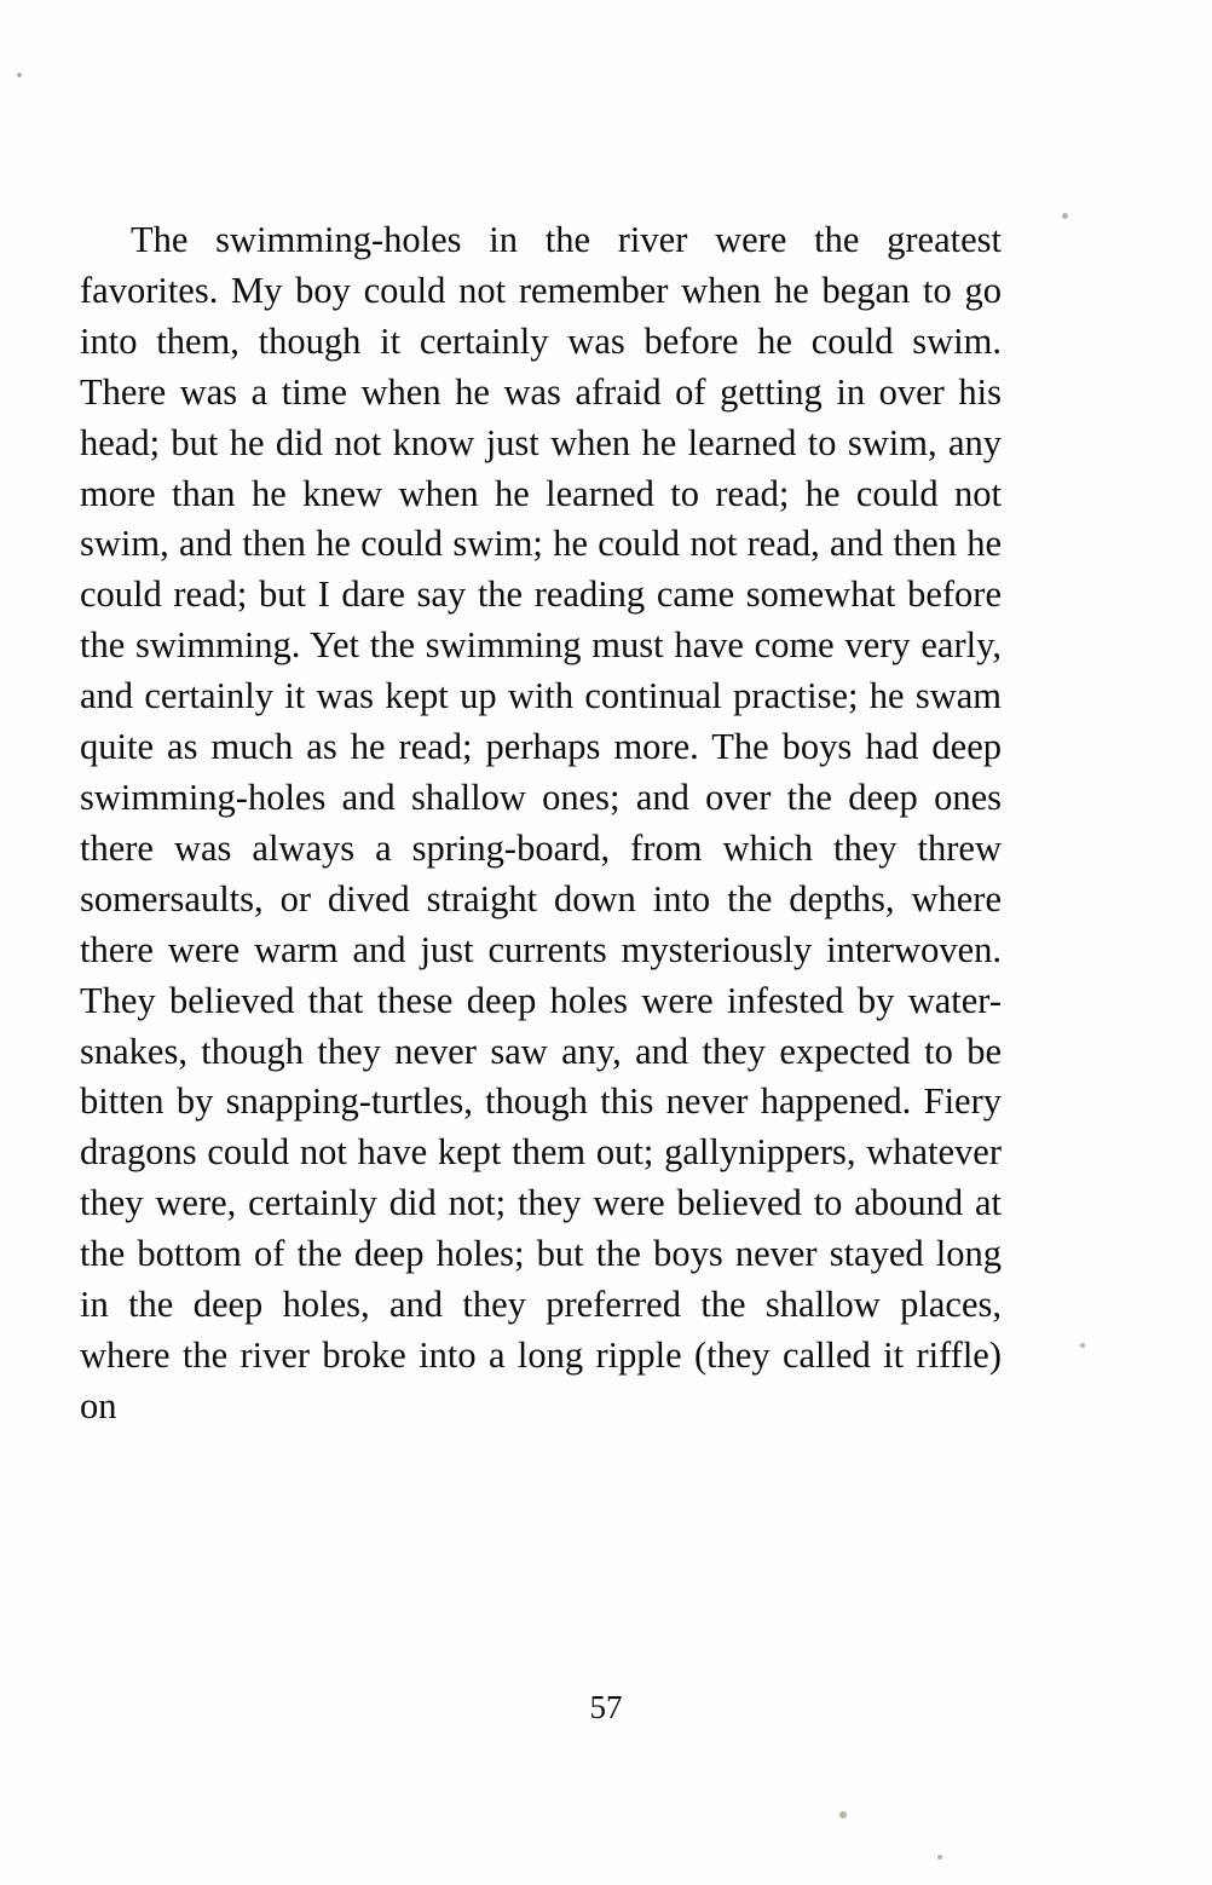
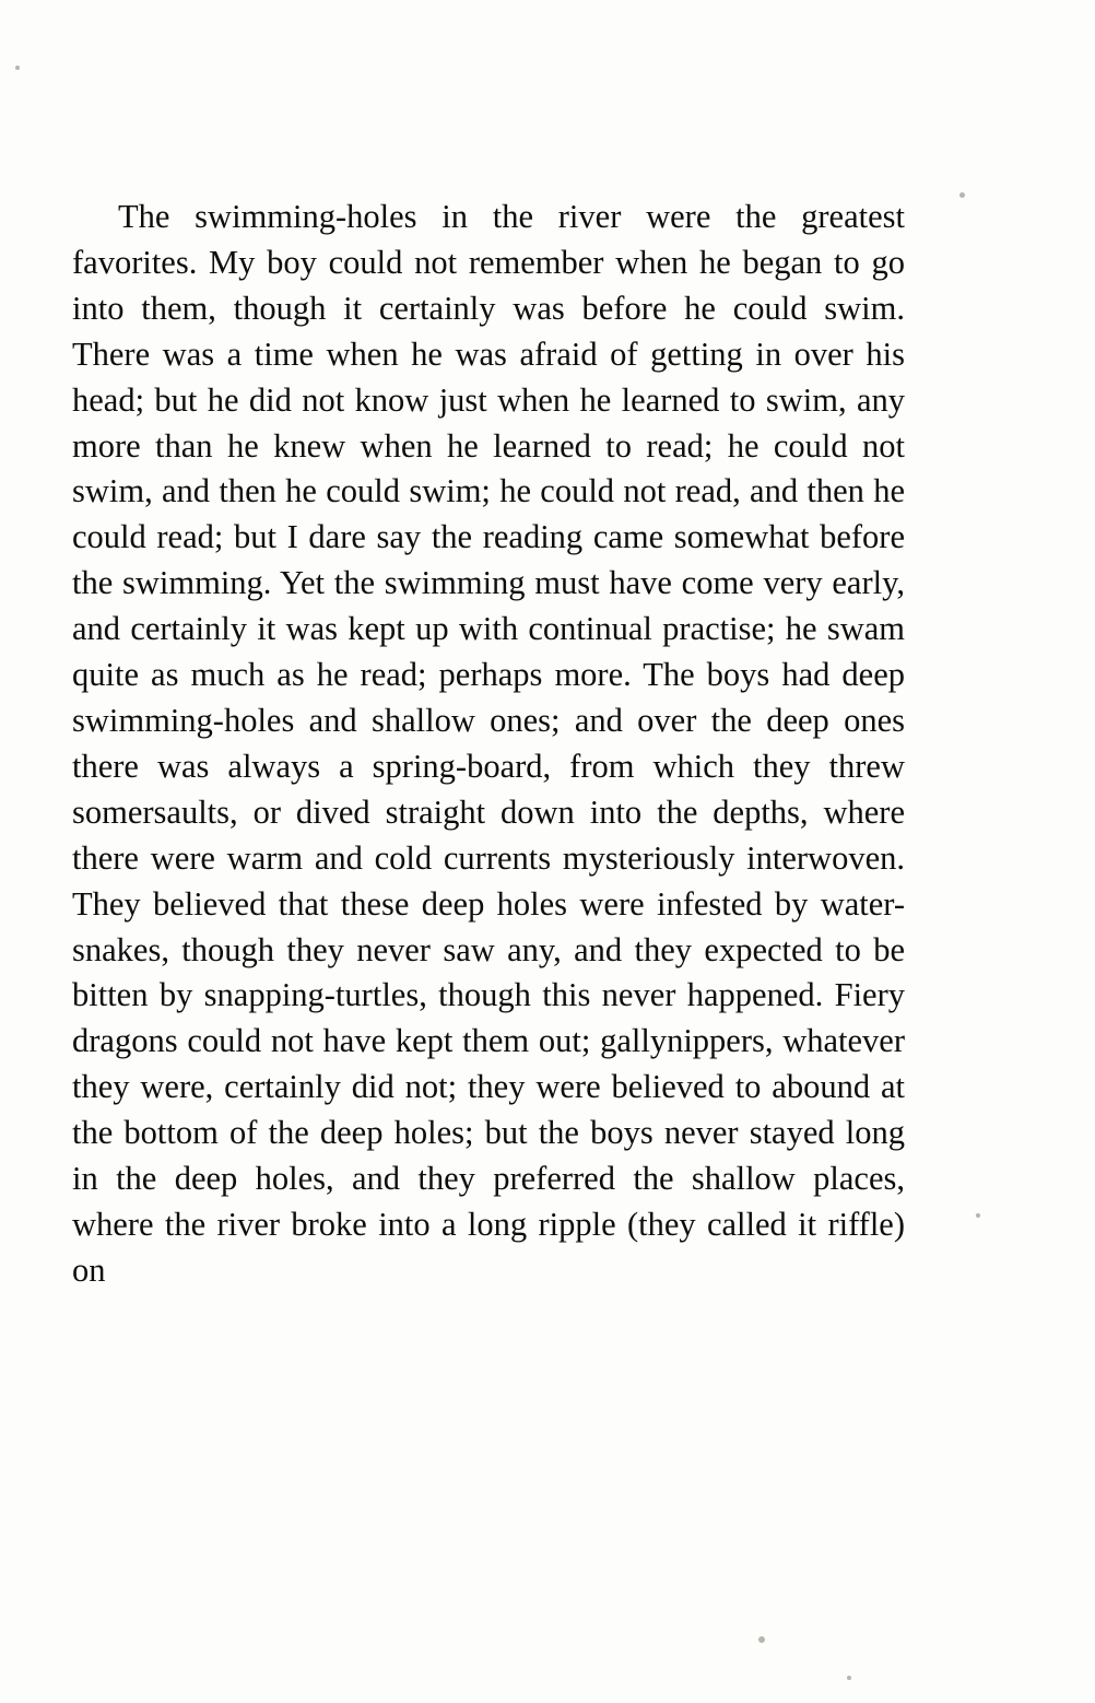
- The swimming-holes in the river were the greatest favorites. My boy could not remember when he began to go into them, though it certainly was before he could swim. There was a time when he was afraid of getting in over his head; but he did not know just when he learned to swim, any more than he knew when he learned to read; he could not swim, and then he could swim; he could not read, and then he could read; but I dare say the reading came somewhat before the swimming. Yet the swimming must have come very early, and certainly it was kept up with continual practise; he swam quite as much as he read; perhaps more. The boys had deep swimming-holes and shallow ones; and over the deep ones there was always a spring-board, from which they threw somersaults, or dived straight down into the depths, where there were warm and just currents mysteriously interwoven. They believed that these deep holes were infested by water-snakes, though they never saw any, and they expected to be bitten by snapping-turtles, though this never happened. Fiery dragons could not have kept them out; gallynippers, whatever they were, certainly did not; they were believed to abound at the bottom of the deep holes; but the boys never stayed long in the deep holes, and they preferred the shallow places, where the river broke into a long ripple (they called it riffle) on
+ The swimming-holes in the river were the greatest favorites. My boy could not remember when he began to go into them, though it certainly was before he could swim. There was a time when he was afraid of getting in over his head; but he did not know just when he learned to swim, any more than he knew when he learned to read; he could not swim, and then he could swim; he could not read, and then he could read; but I dare say the reading came somewhat before the swimming. Yet the swimming must have come very early, and certainly it was kept up with continual practise; he swam quite as much as he read; perhaps more. The boys had deep swimming-holes and shallow ones; and over the deep ones there was always a spring-board, from which they threw somersaults, or dived straight down into the depths, where there were warm and cold currents mysteriously interwoven. They believed that these deep holes were infested by water-snakes, though they never saw any, and they expected to be bitten by snapping-turtles, though this never happened. Fiery dragons could not have kept them out; gallynippers, whatever they were, certainly did not; they were believed to abound at the bottom of the deep holes; but the boys never stayed long in the deep holes, and they preferred the shallow places, where the river broke into a long ripple (they called it riffle) on
- 57
